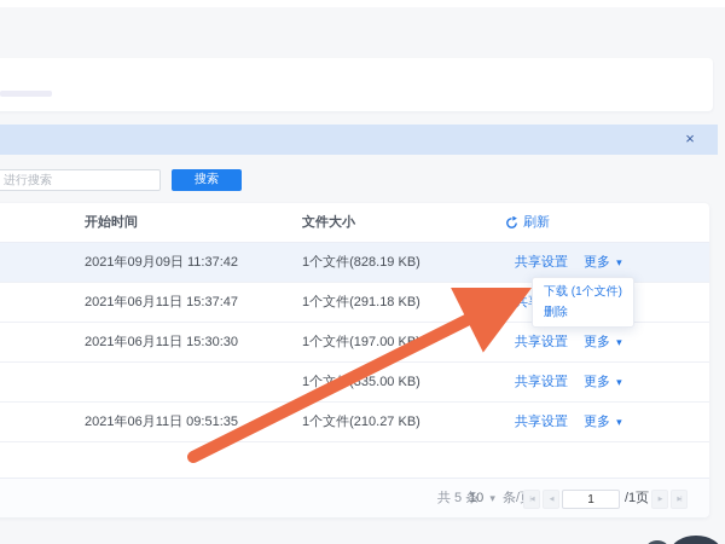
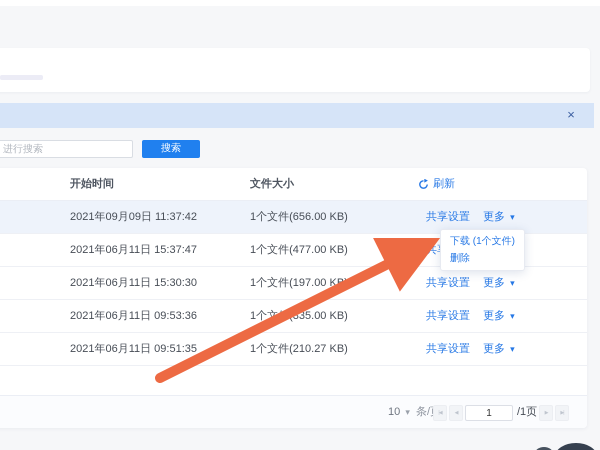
  ×
  进行搜索
  搜索
  开始时间
  文件大小
  刷新
  2021年09月09日 11:37:42
- 1个文件(828.19 KB)
+ 1个文件(656.00 KB)
  共享设置 更多 ▾
  2021年06月11日 15:37:47
- 1个文件(291.18 KB)
+ 1个文件(477.00 KB)
  2021年06月11日 15:30:30
  1个文件(197.00 K
  共享设置 更多 ▾
+ 2021年06月11日 09:53:36
  1个文335.00 KB)
  共享设置 更多 ▾
  2021年06月11日 09:51:35
  1个文件(210.27 KB)
  共享设置 更多 ▾
- 共 5 条
  10 ▾
  1
  /1页
  下载 (1个文件)
  删除
